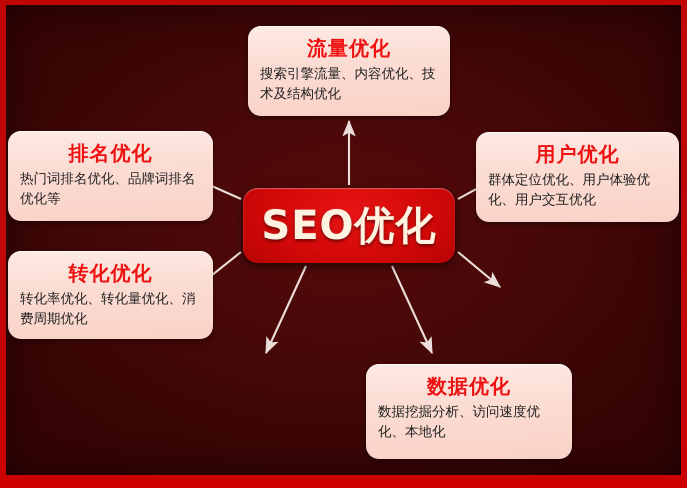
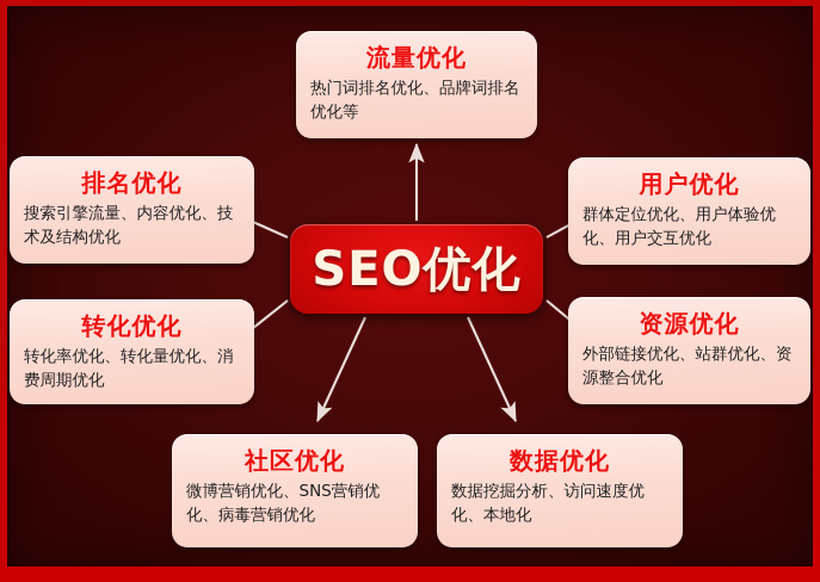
  流量优化
- 搜索引擎流量、内容优化、技术及结构优化
+ 热门词排名优化、品牌词排名优化等
  排名优化
- 热门词排名优化、品牌词排名优化等
+ 搜索引擎流量、内容优化、技术及结构优化
  转化优化
  转化率优化、转化量优化、消费周期优化
  用户优化
  群体定位优化、用户体验优化、用户交互优化
+ 资源优化
+ 外部链接优化、站群优化、资源整合优化
+ 社区优化
+ 微博营销优化、SNS营销优化、病毒营销优化
  数据优化
  数据挖掘分析、访问速度优化、本地化
  SEO优化
